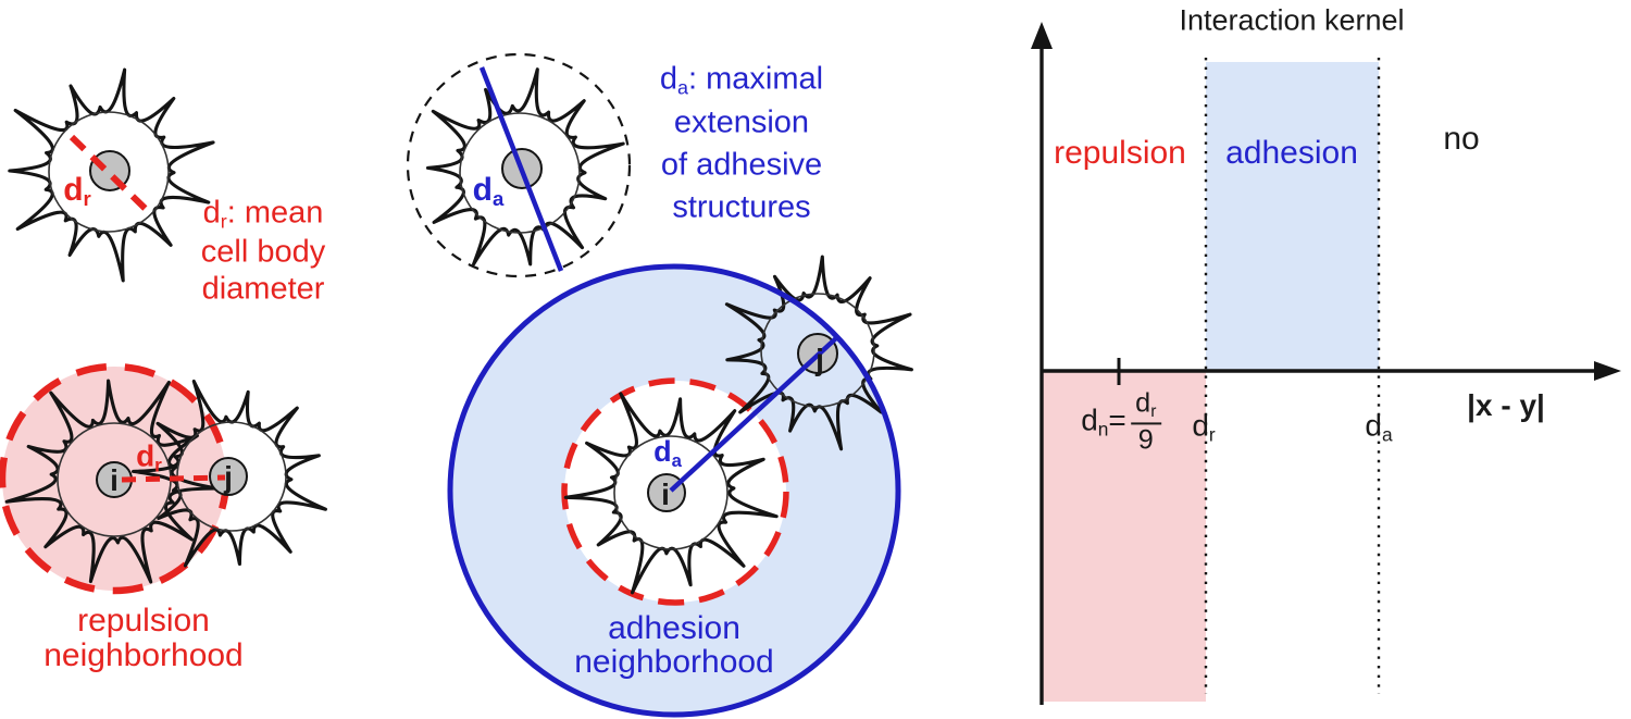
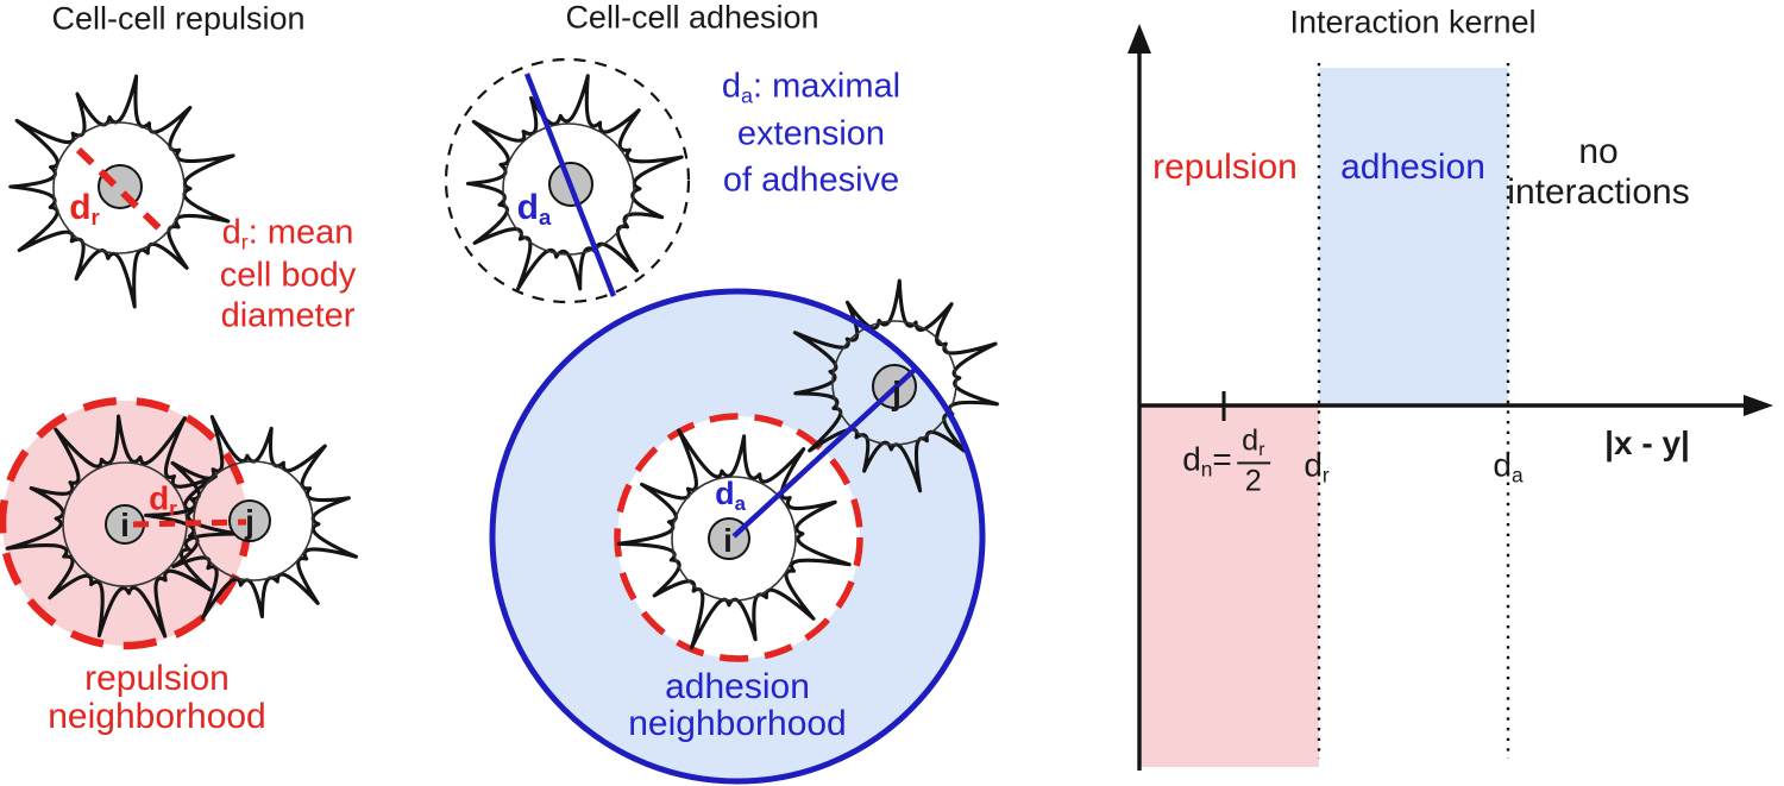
+ Cell-cell repulsion
  dr
  dr: mean
  cell body
  diameter
  dr
  i
  j
  repulsion
  neighborhood
+ Cell-cell adhesion
  da
  da: maximal
  extension
  of adhesive
- structures
  da
  i
  j
  adhesion
  neighborhood
  Interaction kernel
  repulsion
  adhesion
  no
+ interactions
  dn=
  dr
- 9
+ 2
  dr
  da
  |x - y|
